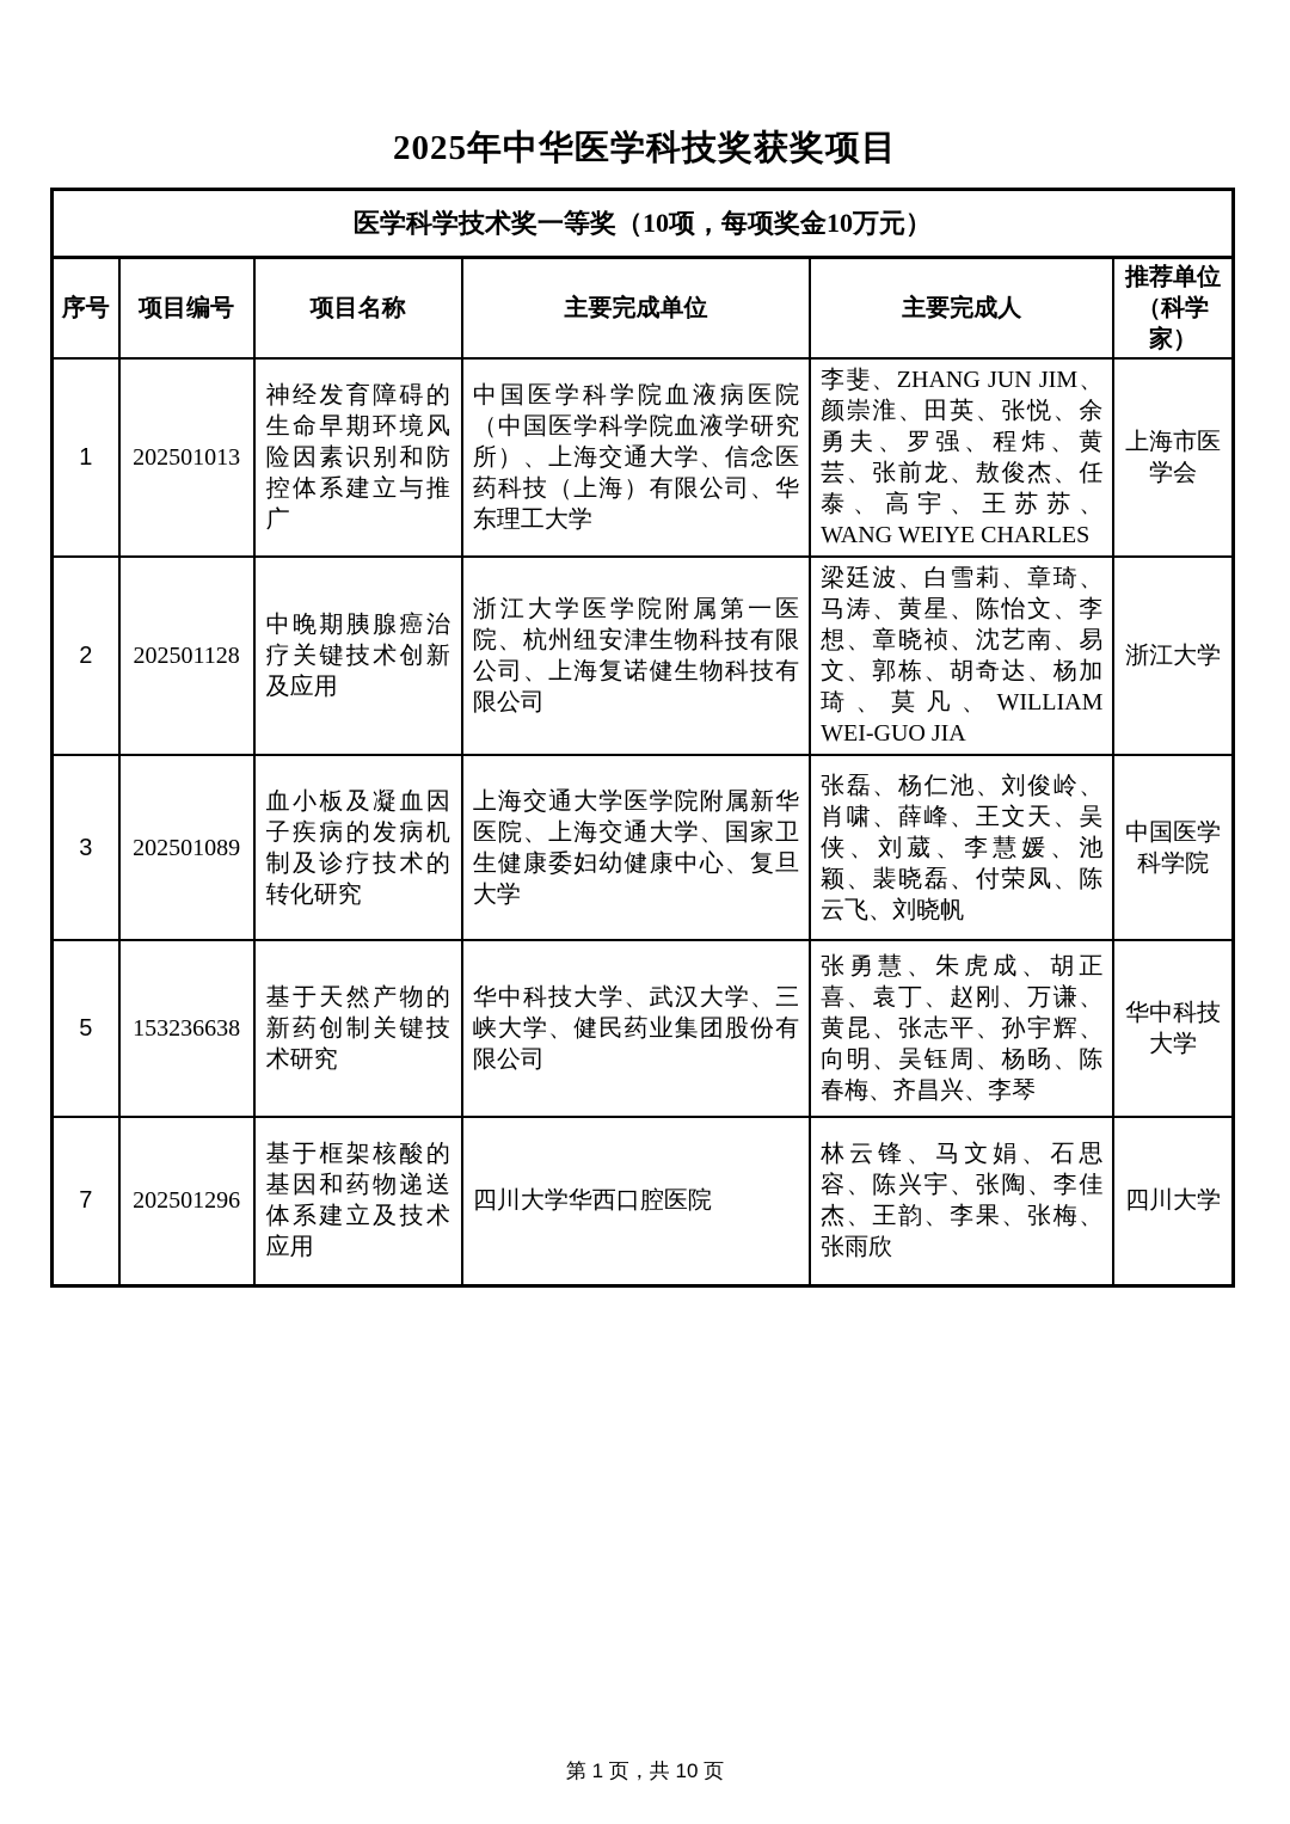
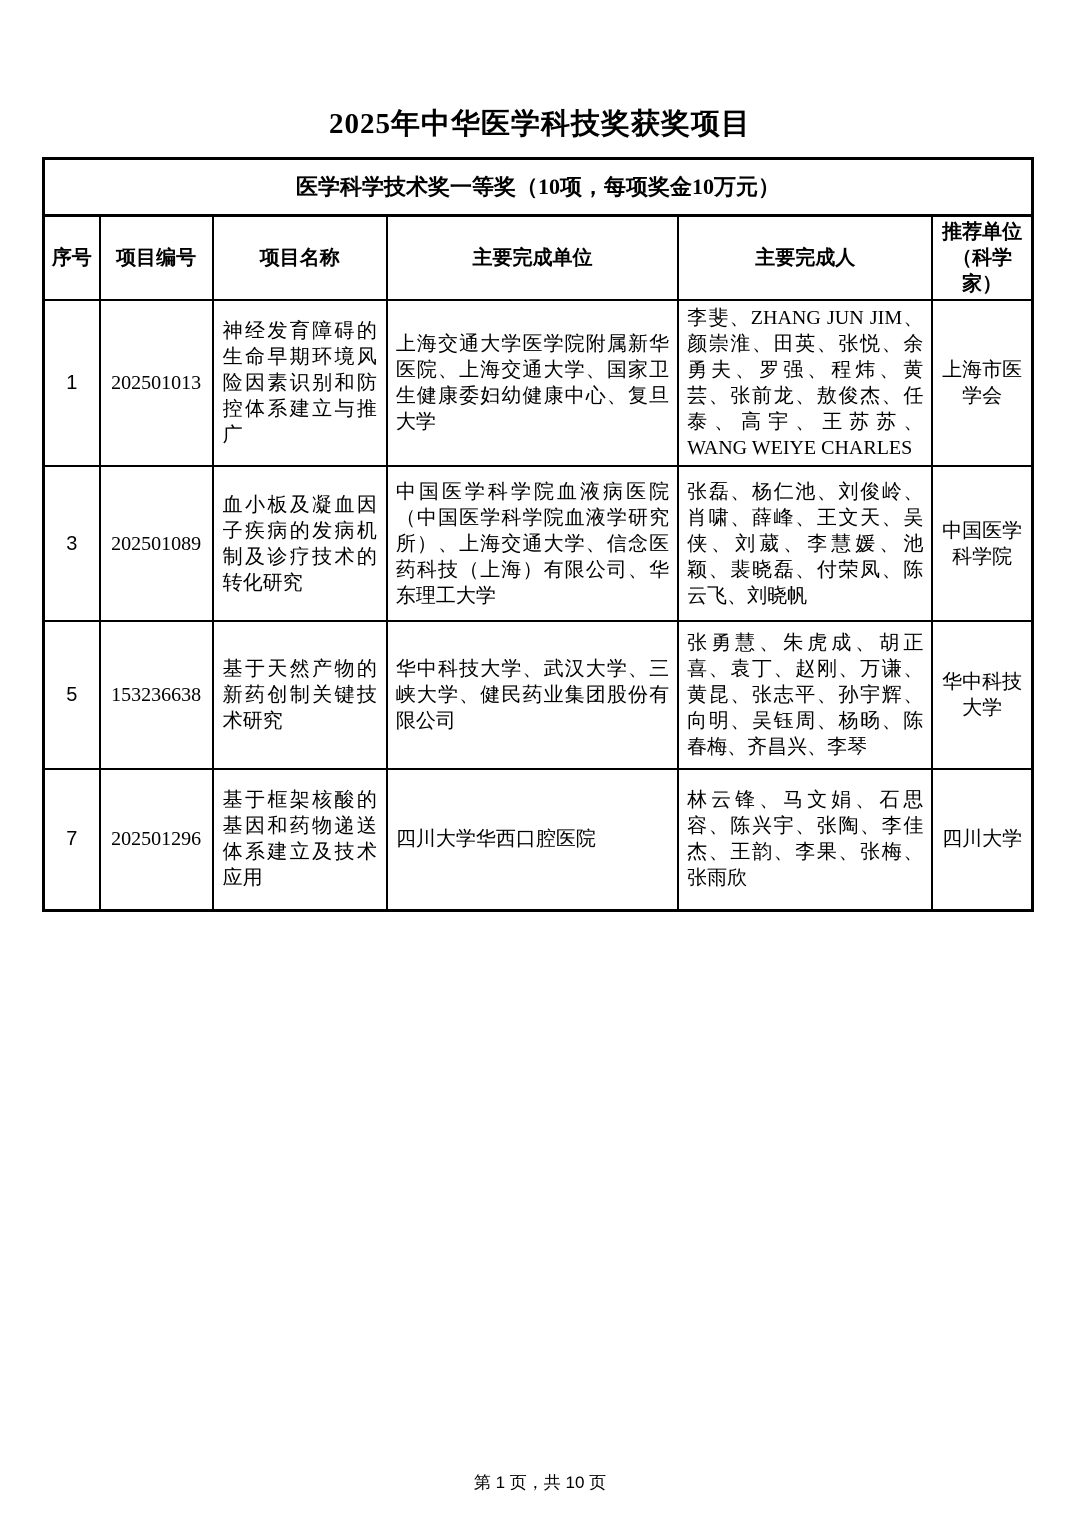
  2025年中华医学科技奖获奖项目
  医学科学技术奖一等奖（10项，每项奖金10万元）
  序号	项目编号	项目名称	主要完成单位	主要完成人	推荐单位（科学家）
- 1	202501013	神经发育障碍的生命早期环境风险因素识别和防控体系建立与推广	中国医学科学院血液病医院（中国医学科学院血液学研究所）、上海交通大学、信念医药科技（上海）有限公司、华东理工大学	李斐、ZHANG JUN JIM、颜崇淮、田英、张悦、余勇夫、罗强、程炜、黄芸、张前龙、敖俊杰、任泰、高宇、王苏苏、WANG WEIYE CHARLES	上海市医学会
+ 1	202501013	神经发育障碍的生命早期环境风险因素识别和防控体系建立与推广	上海交通大学医学院附属新华医院、上海交通大学、国家卫生健康委妇幼健康中心、复旦大学	李斐、ZHANG JUN JIM、颜崇淮、田英、张悦、余勇夫、罗强、程炜、黄芸、张前龙、敖俊杰、任泰、高宇、王苏苏、WANG WEIYE CHARLES	上海市医学会
- 2	202501128	中晚期胰腺癌治疗关键技术创新及应用	浙江大学医学院附属第一医院、杭州纽安津生物科技有限公司、上海复诺健生物科技有限公司	梁廷波、白雪莉、章琦、马涛、黄星、陈怡文、李想、章晓祯、沈艺南、易文、郭栋、胡奇达、杨加琦、莫凡、WILLIAM WEI-GUO JIA	浙江大学
- 3	202501089	血小板及凝血因子疾病的发病机制及诊疗技术的转化研究	上海交通大学医学院附属新华医院、上海交通大学、国家卫生健康委妇幼健康中心、复旦大学	张磊、杨仁池、刘俊岭、肖啸、薛峰、王文天、吴侠、刘葳、李慧媛、池颖、裴晓磊、付荣凤、陈云飞、刘晓帆	中国医学科学院
+ 3	202501089	血小板及凝血因子疾病的发病机制及诊疗技术的转化研究	中国医学科学院血液病医院（中国医学科学院血液学研究所）、上海交通大学、信念医药科技（上海）有限公司、华东理工大学	张磊、杨仁池、刘俊岭、肖啸、薛峰、王文天、吴侠、刘葳、李慧媛、池颖、裴晓磊、付荣凤、陈云飞、刘晓帆	中国医学科学院
  5	153236638	基于天然产物的新药创制关键技术研究	华中科技大学、武汉大学、三峡大学、健民药业集团股份有限公司	张勇慧、朱虎成、胡正喜、袁丁、赵刚、万谦、黄昆、张志平、孙宇辉、向明、吴钰周、杨旸、陈春梅、齐昌兴、李琴	华中科技大学
  7	202501296	基于框架核酸的基因和药物递送体系建立及技术应用	四川大学华西口腔医院	林云锋、马文娟、石思容、陈兴宇、张陶、李佳杰、王韵、李果、张梅、张雨欣	四川大学
  第 1 页，共 10 页
